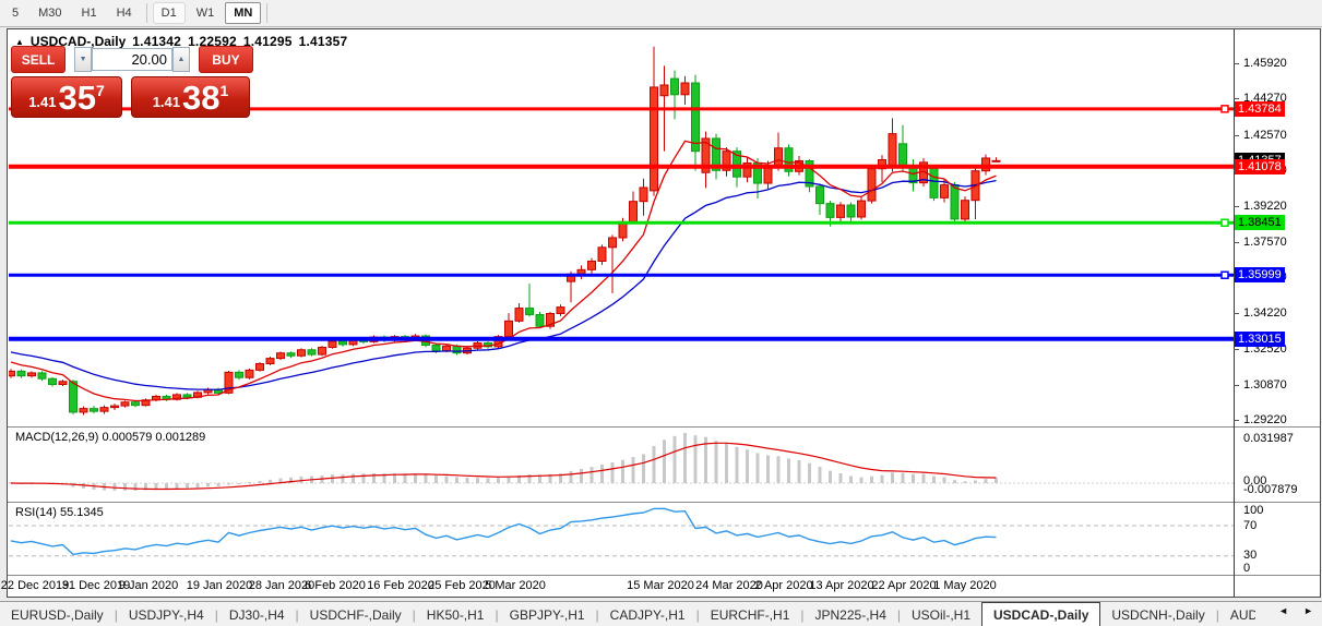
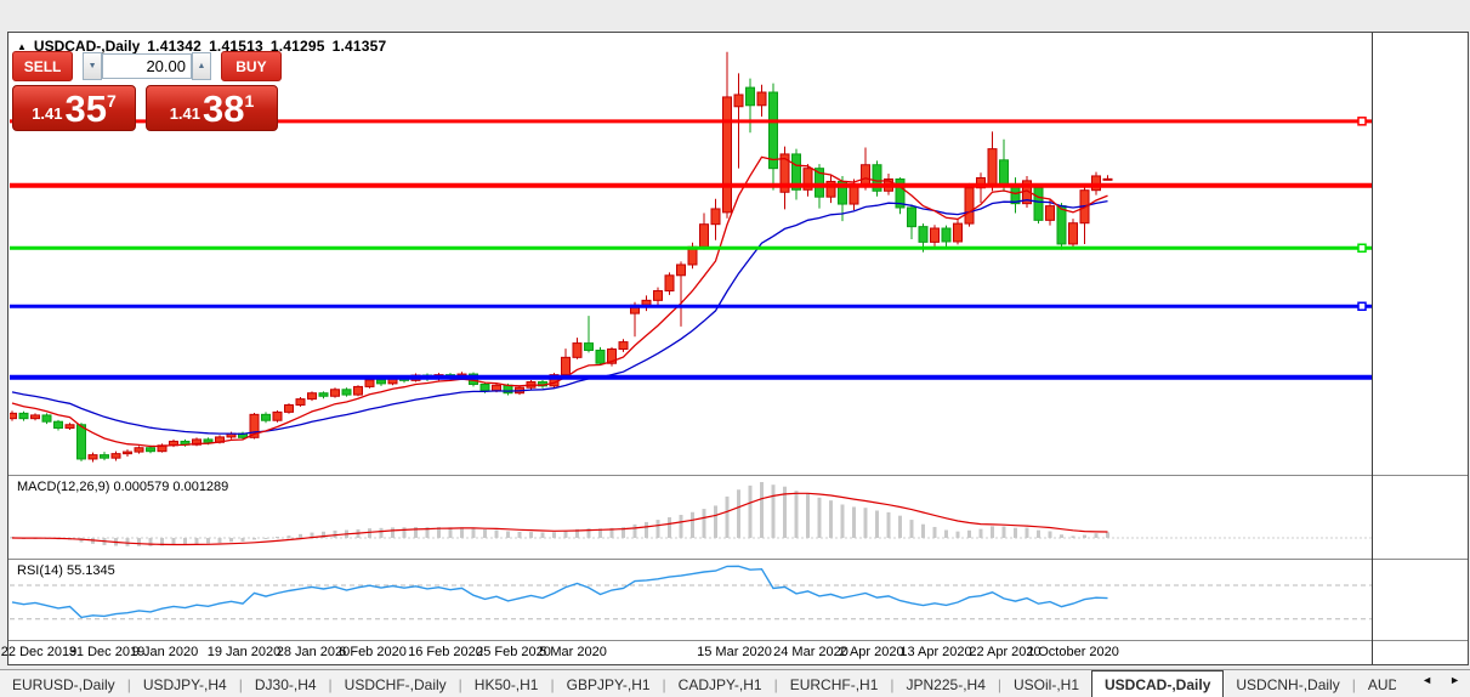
- 5
- M30
- H1
- H4
- D1
- W1
- MN
  ▲
  USDCAD-,Daily
  1.41342
- 1.22592
+ 1.41513
  1.41295
  1.41357
  SELL
  20.00
  BUY
  1.41
  35
  7
  1.41
  38
  1
  MACD(12,26,9) 0.000579 0.001289
  RSI(14) 55.1345
- 1.45920
- 1.44270
- 1.42570
- 1.39220
- 1.37570
- 1.34220
- 1.32520
- 1.30870
- 1.29220
- 1.43784
- 1.41078
- 1.38451
- 1.35999
- 1.33015
- 0.031987
- 0.00
- -0.007879
- 100
- 70
- 30
- 0
  22 Dec 2019
  31 Dec 2019
  9 Jan 2020
  19 Jan 2020
  28 Jan 2020
  6 Feb 2020
  16 Feb 2020
  25 Feb 2020
  5 Mar 2020
  15 Mar 2020
  24 Mar 2020
  2 Apr 2020
  13 Apr 2020
  22 Apr 2020
- 1 May 2020
+ 1 October 2020
  EURUSD-,Daily
  |
  USDJPY-,H4
  |
  DJ30-,H4
  |
  USDCHF-,Daily
  |
  HK50-,H1
  |
  GBPJPY-,H1
  |
  CADJPY-,H1
  |
  EURCHF-,H1
  |
  JPN225-,H4
  |
  USOil-,H1
  USDCAD-,Daily
  USDCNH-,Daily
  |
  ◄
  ►
